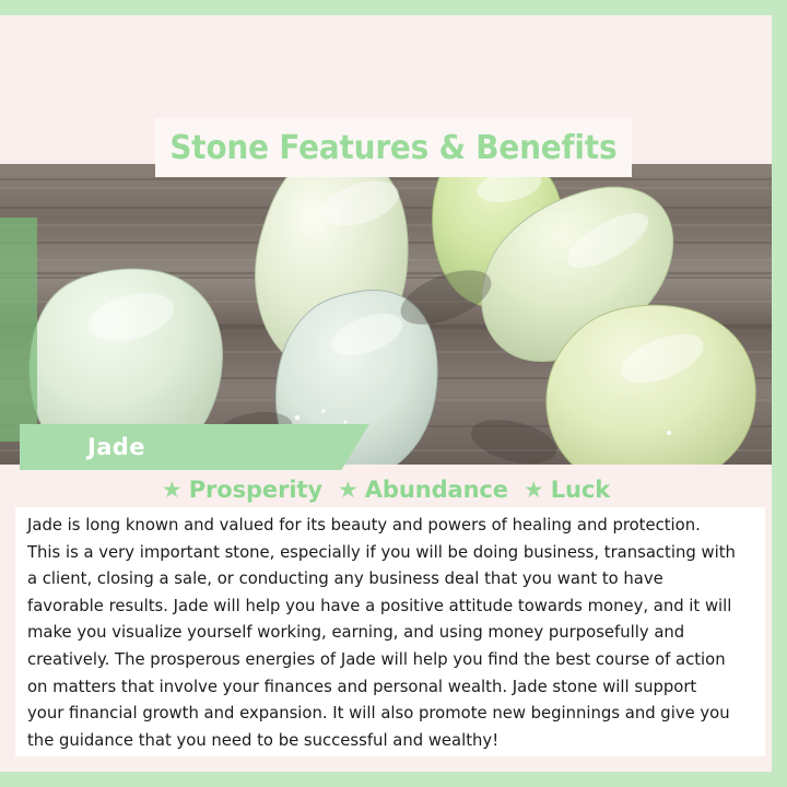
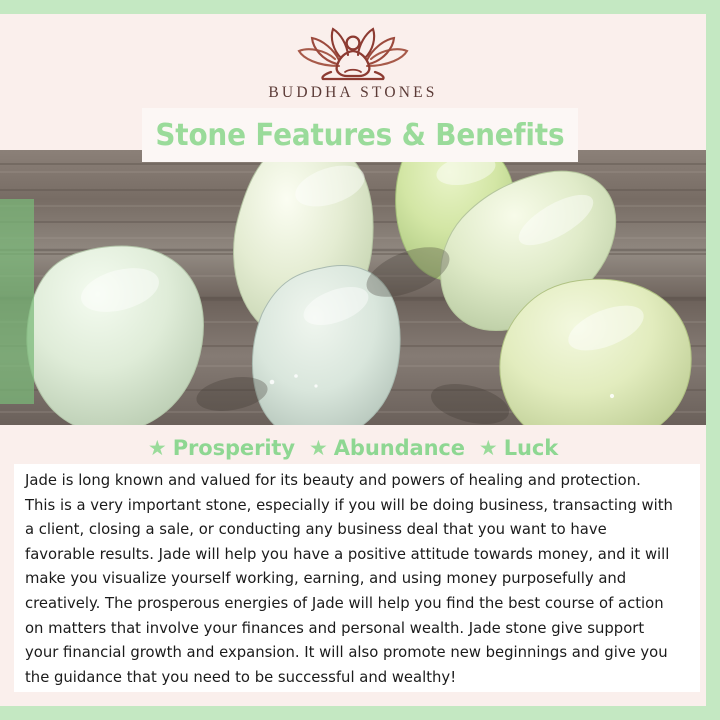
+ BUDDHA STONES
  Stone Features & Benefits
- Jade
  ★
  Prosperity
  ★
  Abundance
  ★
  Luck
- Jade is long known and valued for its beauty and powers of healing and protection. This is a very important stone, especially if you will be doing business, transacting with a client, closing a sale, or conducting any business deal that you want to have favorable results. Jade will help you have a positive attitude towards money, and it will make you visualize yourself working, earning, and using money purposefully and creatively. The prosperous energies of Jade will help you find the best course of action on matters that involve your finances and personal wealth. Jade stone will support your financial growth and expansion. It will also promote new beginnings and give you the guidance that you need to be successful and wealthy!
+ Jade is long known and valued for its beauty and powers of healing and protection. This is a very important stone, especially if you will be doing business, transacting with a client, closing a sale, or conducting any business deal that you want to have favorable results. Jade will help you have a positive attitude towards money, and it will make you visualize yourself working, earning, and using money purposefully and creatively. The prosperous energies of Jade will help you find the best course of action on matters that involve your finances and personal wealth. Jade stone give support your financial growth and expansion. It will also promote new beginnings and give you the guidance that you need to be successful and wealthy!
